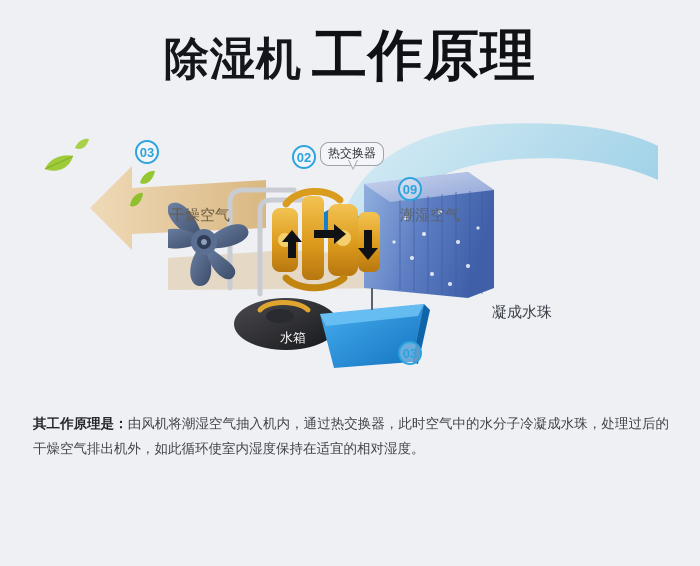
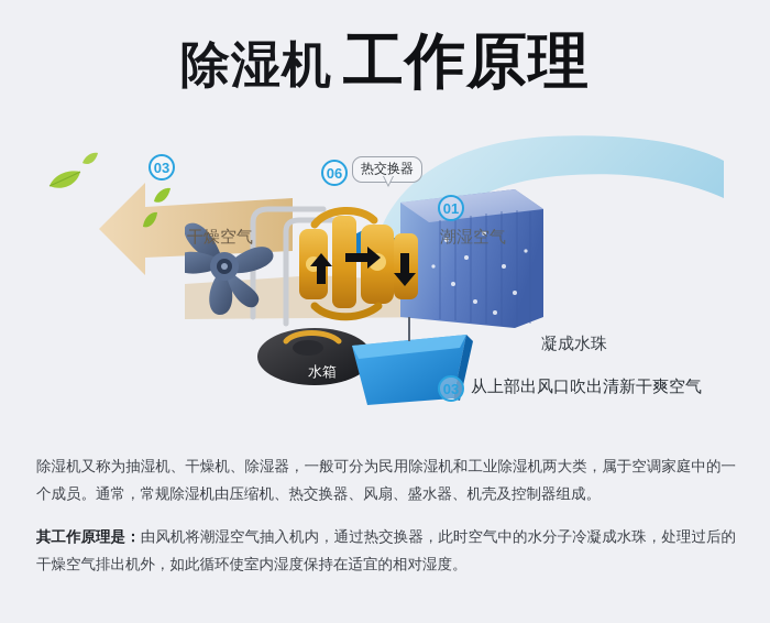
  除湿机
  工作原理
  03
- 02
+ 06
- 09
+ 01
  03
  热交换器
  干燥空气
  潮湿空气
  凝成水珠
  水箱
+ 从上部出风口吹出清新干爽空气
+ 除湿机又称为抽湿机、干燥机、除湿器，一般可分为民用除湿机和工业除湿机两大类，属于空调家庭中的一个成员。通常，常规除湿机由压缩机、热交换器、风扇、盛水器、机壳及控制器组成。
  其工作原理是：由风机将潮湿空气抽入机内，通过热交换器，此时空气中的水分子冷凝成水珠，处理过后的干燥空气排出机外，如此循环使室内湿度保持在适宜的相对湿度。
